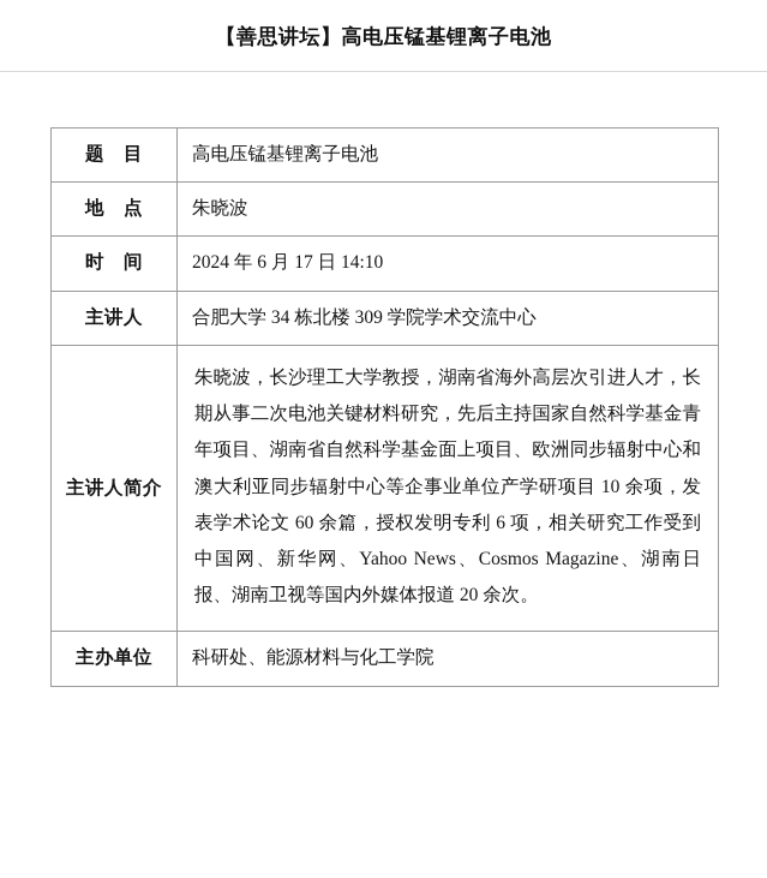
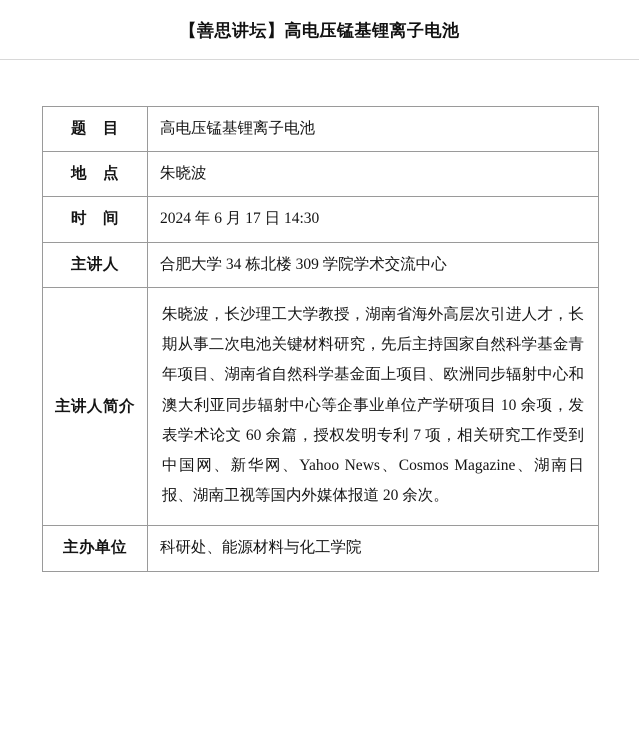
  【善思讲坛】高电压锰基锂离子电池
  题 目	高电压锰基锂离子电池
  地 点	朱晓波
- 时 间	2024 年 6 月 17 日 14:10
+ 时 间	2024 年 6 月 17 日 14:30
  主讲人	合肥大学 34 栋北楼 309 学院学术交流中心
- 主讲人简介	朱晓波，长沙理工大学教授，湖南省海外高层次引进人才，长期从事二次电池关键材料研究，先后主持国家自然科学基金青年项目、湖南省自然科学基金面上项目、欧洲同步辐射中心和澳大利亚同步辐射中心等企事业单位产学研项目 10 余项，发表学术论文 60 余篇，授权发明专利 6 项，相关研究工作受到中国网、新华网、Yahoo News、Cosmos Magazine、湖南日报、湖南卫视等国内外媒体报道 20 余次。
+ 主讲人简介	朱晓波，长沙理工大学教授，湖南省海外高层次引进人才，长期从事二次电池关键材料研究，先后主持国家自然科学基金青年项目、湖南省自然科学基金面上项目、欧洲同步辐射中心和澳大利亚同步辐射中心等企事业单位产学研项目 10 余项，发表学术论文 60 余篇，授权发明专利 7 项，相关研究工作受到中国网、新华网、Yahoo News、Cosmos Magazine、湖南日报、湖南卫视等国内外媒体报道 20 余次。
  主办单位	科研处、能源材料与化工学院
